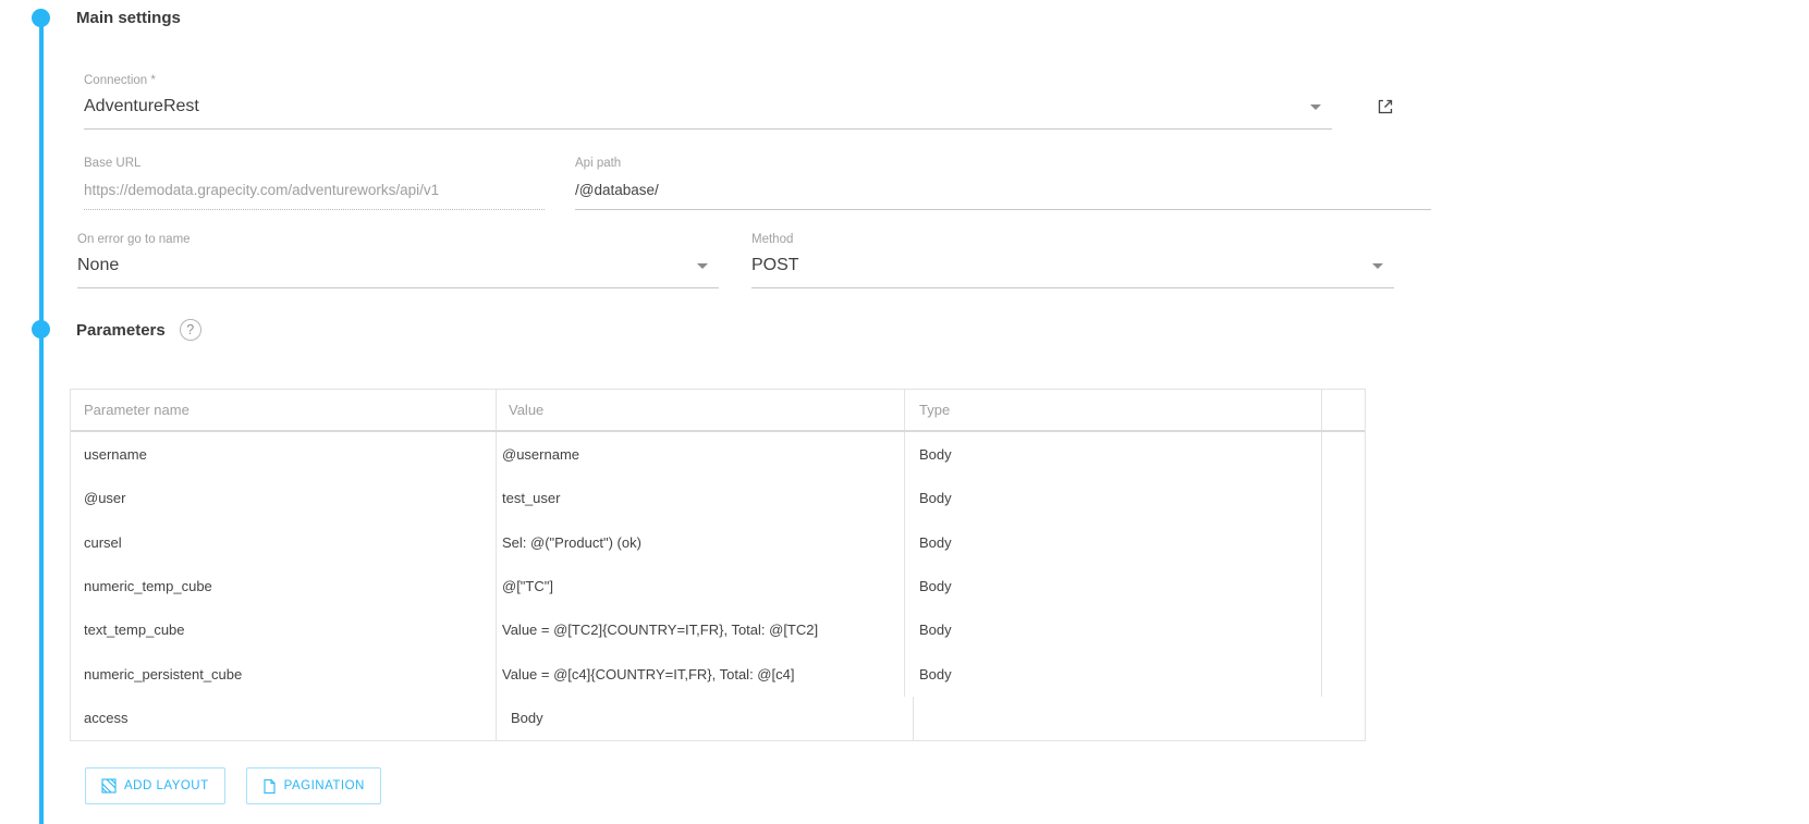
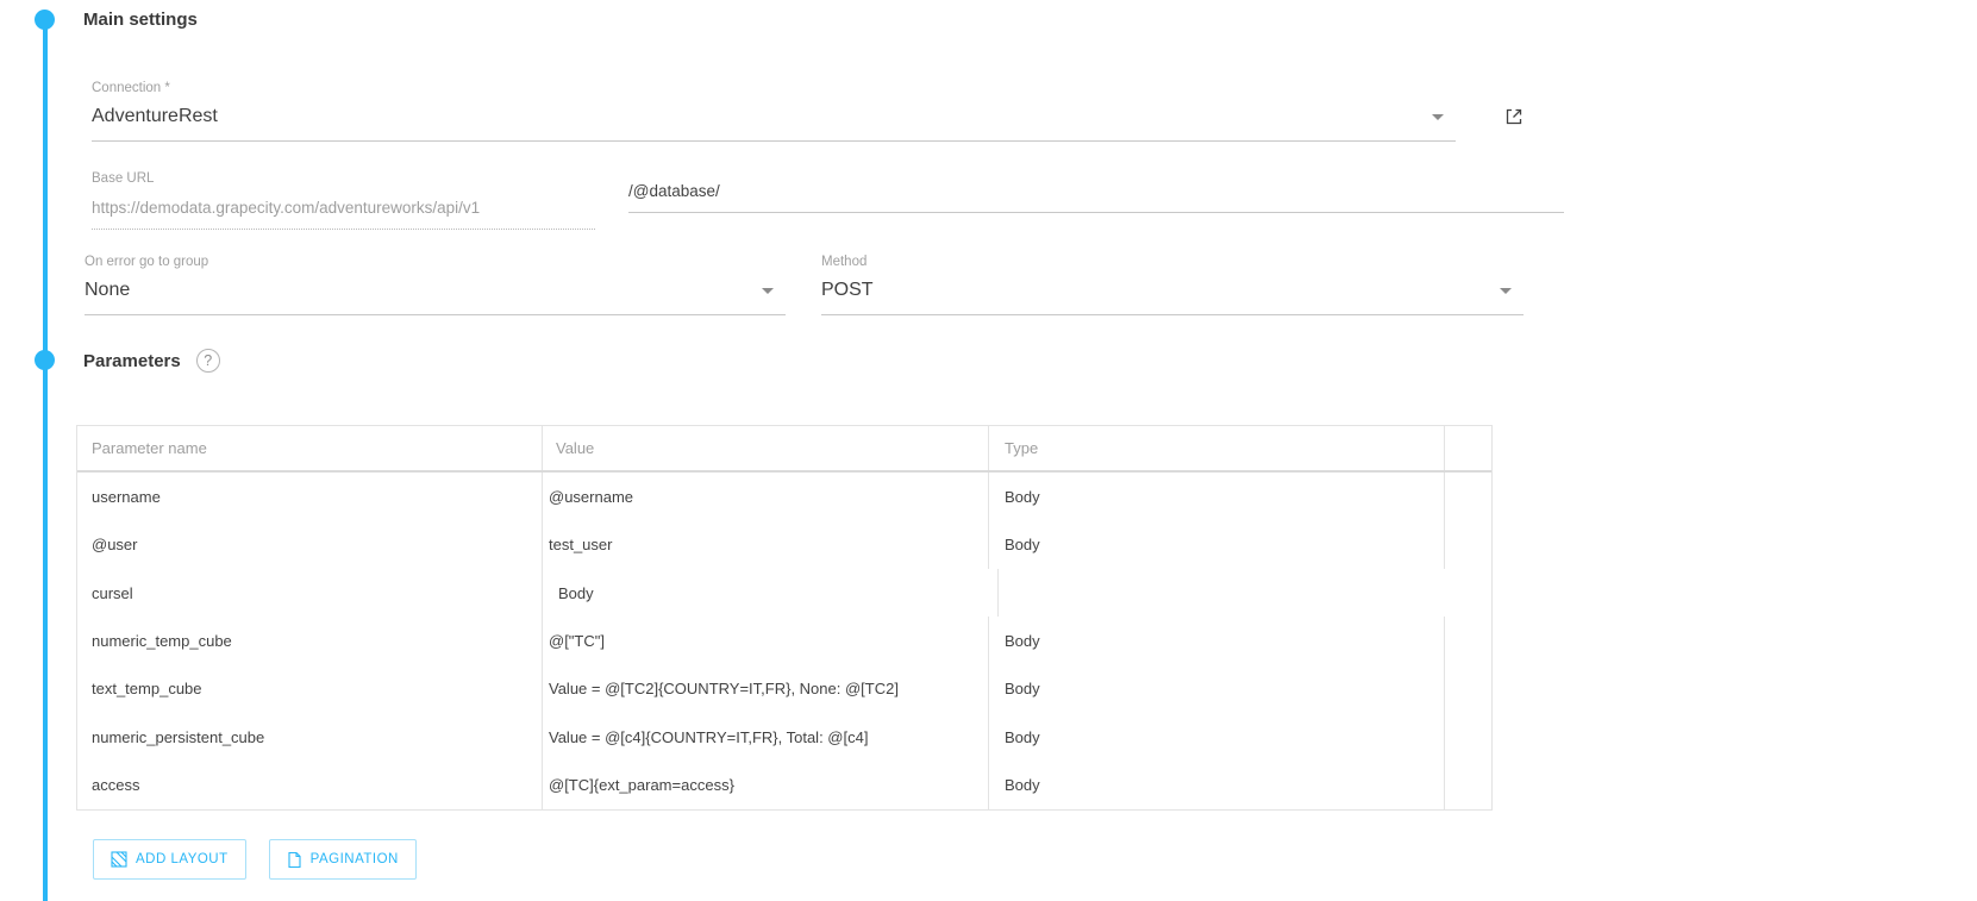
  Main settings
  Connection *
  AdventureRest
  Base URL
  https://demodata.grapecity.com/adventureworks/api/v1
- Api path
  /@database/
- On error go to name
+ On error go to group
  None
  Method
  POST
  Parameters
  ?
  Parameter name
  Value
  Type
  username
  @username
  Body
  @user
  test_user
  Body
  cursel
- Sel: @("Product") (ok)
  Body
  numeric_temp_cube
  @["TC"]
  Body
  text_temp_cube
- Value = @[TC2]{COUNTRY=IT,FR}, Total: @[TC2]
+ Value = @[TC2]{COUNTRY=IT,FR}, None: @[TC2]
  Body
  numeric_persistent_cube
  Value = @[c4]{COUNTRY=IT,FR}, Total: @[c4]
  Body
  access
+ @[TC]{ext_param=access}
  Body
  ADD LAYOUT
  PAGINATION
